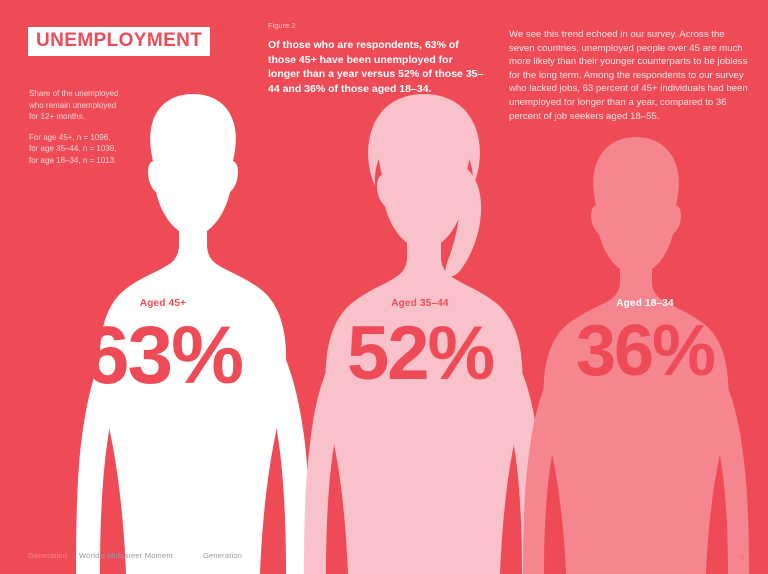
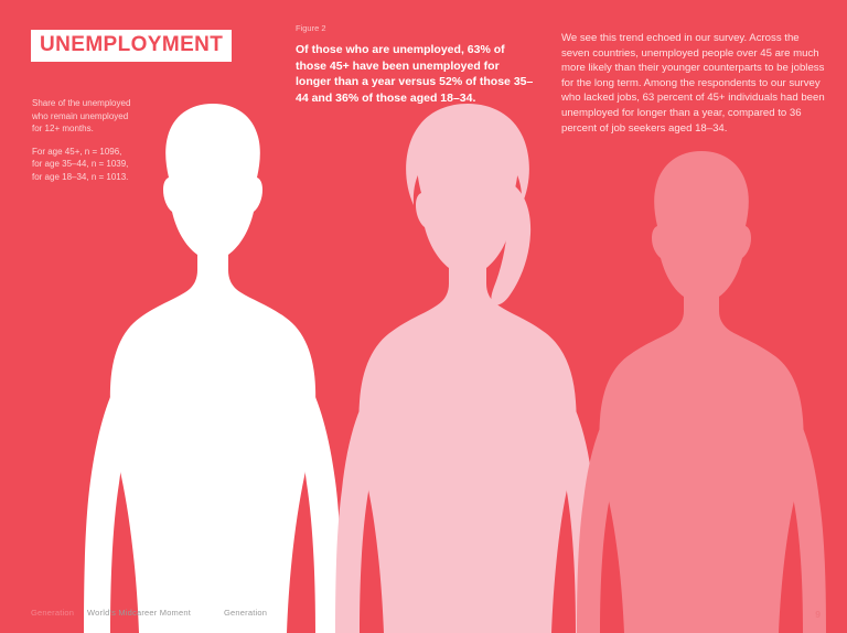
  UNEMPLOYMENT
  Share of the unemployed
  who remain unemployed
  for 12+ months.
  For age 45+, n = 1096,
  for age 35–44, n = 1039,
  for age 18–34, n = 1013.
  Figure 2
- Of those who are respondents, 63% of those 45+ have been unemployed for longer than a year versus 52% of those 35–44 and 36% of those aged 18–34.
+ Of those who are unemployed, 63% of those 45+ have been unemployed for longer than a year versus 52% of those 35–44 and 36% of those aged 18–34.
- We see this trend echoed in our survey. Across the seven countries, unemployed people over 45 are much more likely than their younger counterparts to be jobless for the long term. Among the respondents to our survey who lacked jobs, 63 percent of 45+ individuals had been unemployed for longer than a year, compared to 36 percent of job seekers aged 18–55.
+ We see this trend echoed in our survey. Across the seven countries, unemployed people over 45 are much more likely than their younger counterparts to be jobless for the long term. Among the respondents to our survey who lacked jobs, 63 percent of 45+ individuals had been unemployed for longer than a year, compared to 36 percent of job seekers aged 18–34.
- Aged 45+
- 63%
- Aged 35–44
- 52%
- Aged 18–34
- 36%
  Generation
  World's Midcareer Moment
  Generation
